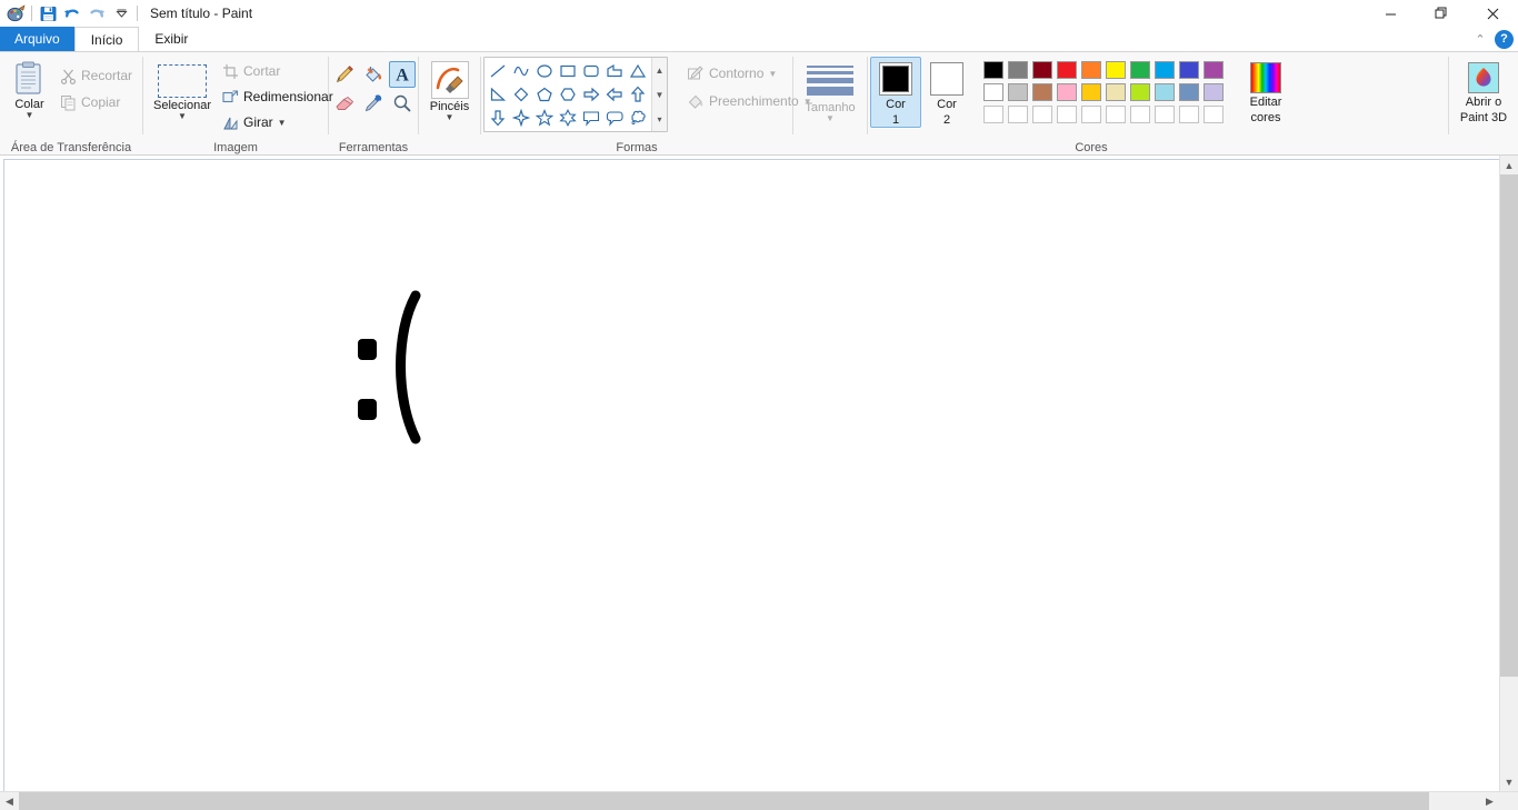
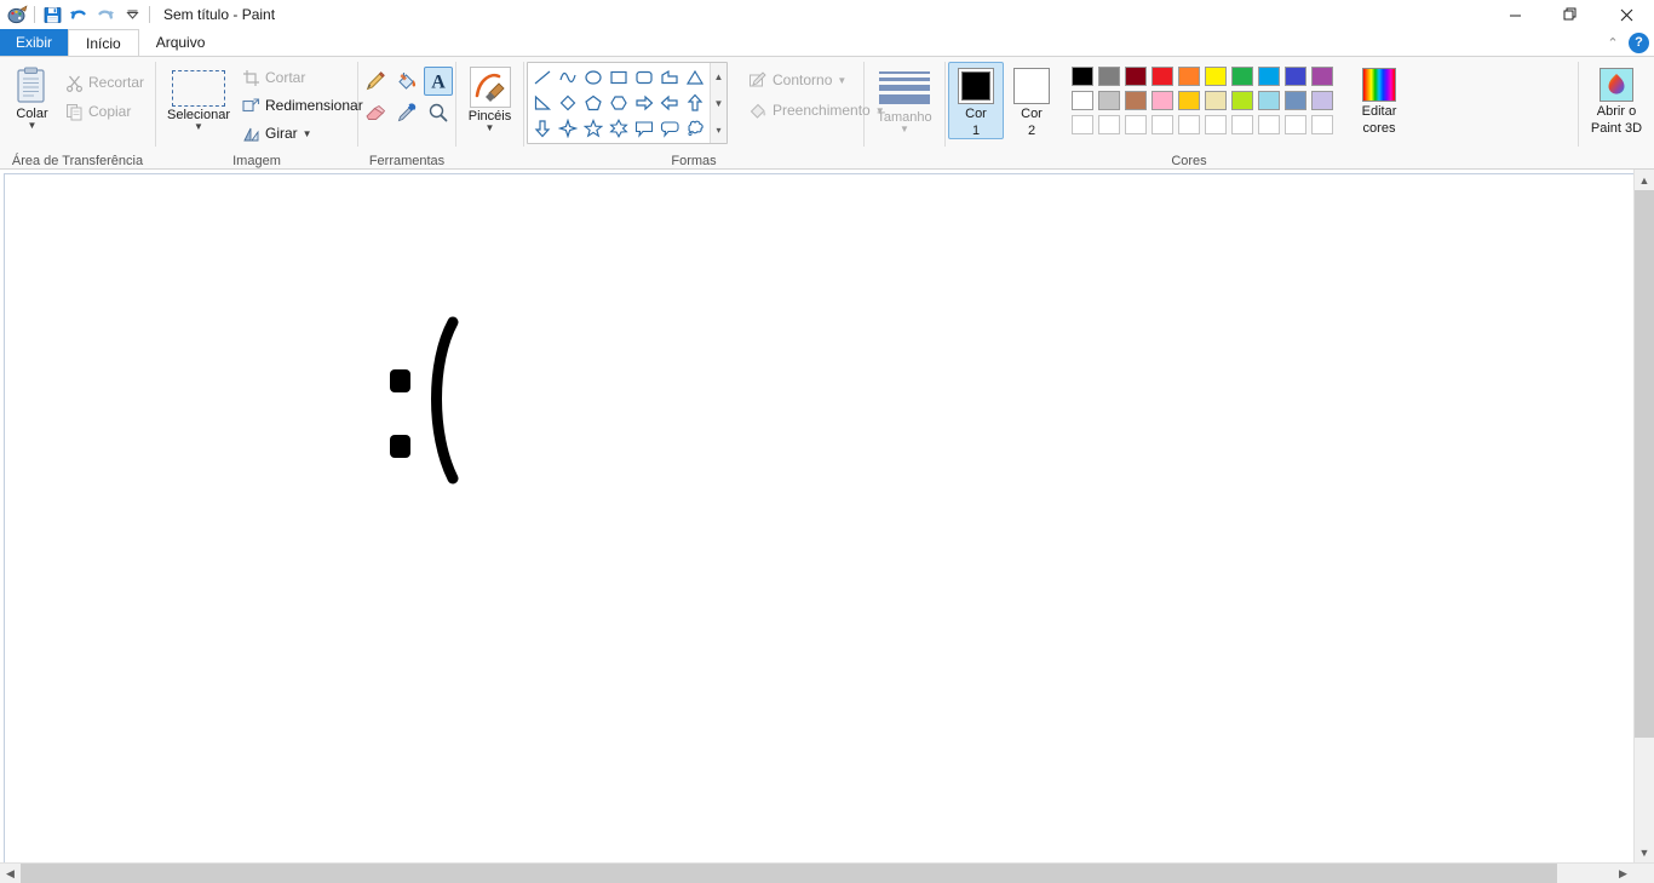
  Sem título - Paint
- Arquivo
+ Exibir
  Início
- Exibir
+ Arquivo
  ⌃
  ?
  Colar
  ▼
  Recortar
  Copiar
  Área de Transferência
  Selecionar
  ▼
  Cortar
  Redimensionar
  Girar
  ▼
  Imagem
  A
  Ferramentas
  Pincéis
  ▼
  ▲
  ▼
  ▾
  Contorno
  ▼
  Preenchimento
  ▼
  Formas
  Tamanho
  ▼
  Cor
  1
  Cor
  2
  Editar
  cores
  Cores
  Abrir o
  Paint 3D
  ▲
  ▼
  ◀
  ▶
